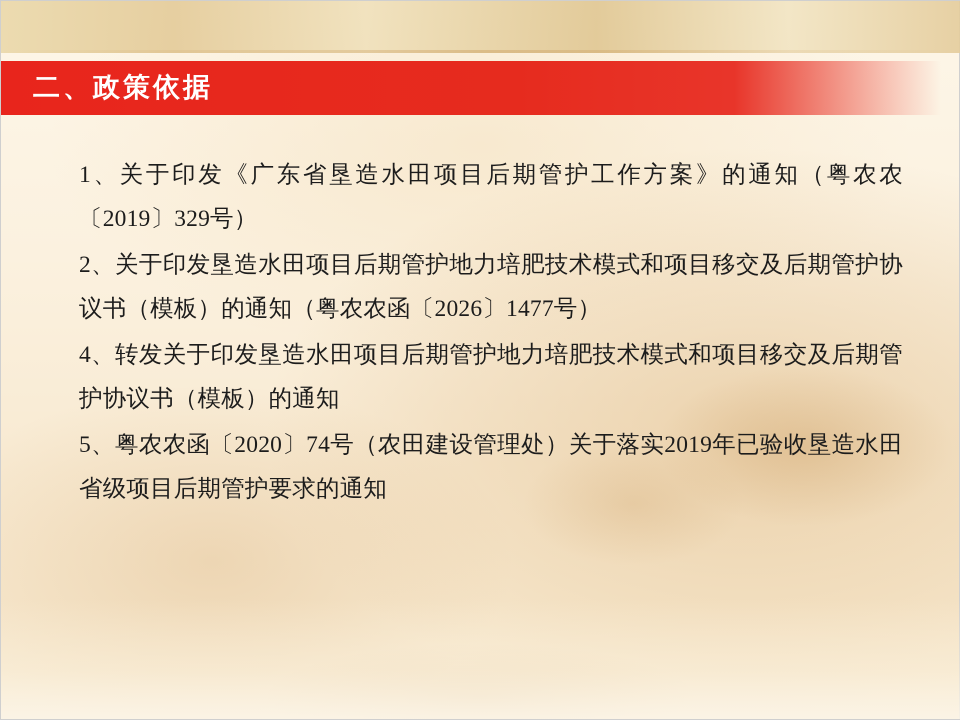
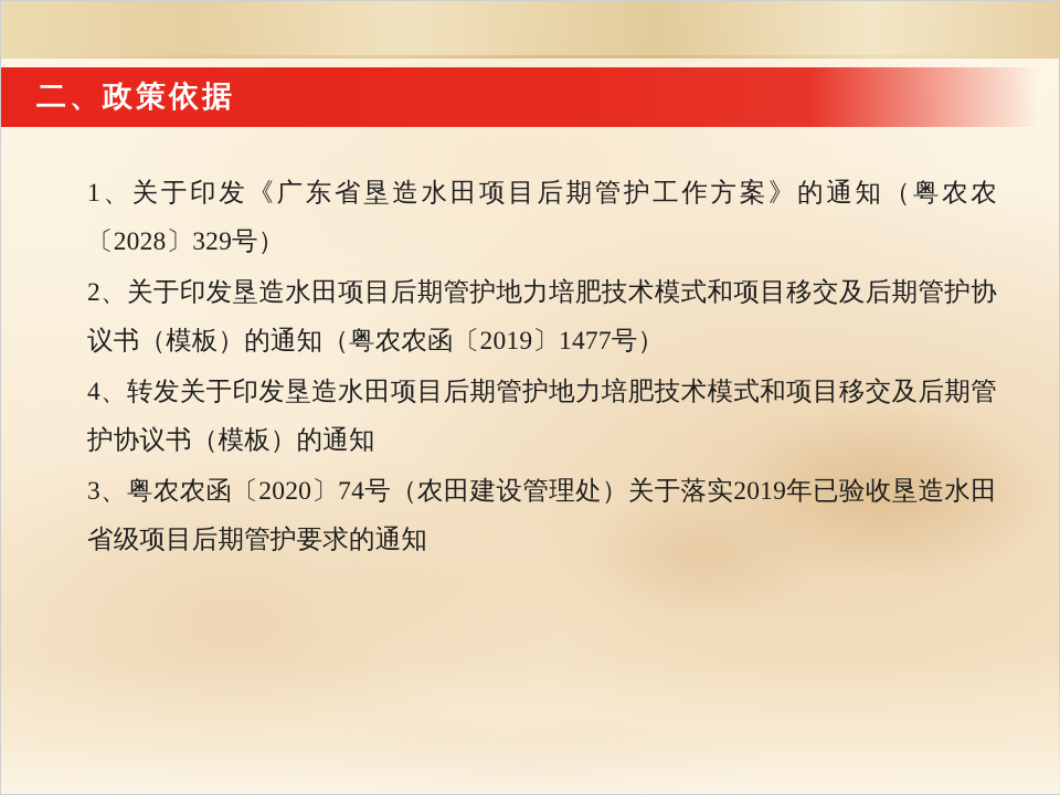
  二、政策依据
- 1、关于印发《广东省垦造水田项目后期管护工作方案》的通知（粤农农〔2019〕329号）
+ 1、关于印发《广东省垦造水田项目后期管护工作方案》的通知（粤农农〔2028〕329号）
- 2、关于印发垦造水田项目后期管护地力培肥技术模式和项目移交及后期管护协议书（模板）的通知（粤农农函〔2026〕1477号）
+ 2、关于印发垦造水田项目后期管护地力培肥技术模式和项目移交及后期管护协议书（模板）的通知（粤农农函〔2019〕1477号）
  4、转发关于印发垦造水田项目后期管护地力培肥技术模式和项目移交及后期管护协议书（模板）的通知
- 5、粤农农函〔2020〕74号（农田建设管理处）关于落实2019年已验收垦造水田省级项目后期管护要求的通知
+ 3、粤农农函〔2020〕74号（农田建设管理处）关于落实2019年已验收垦造水田省级项目后期管护要求的通知
